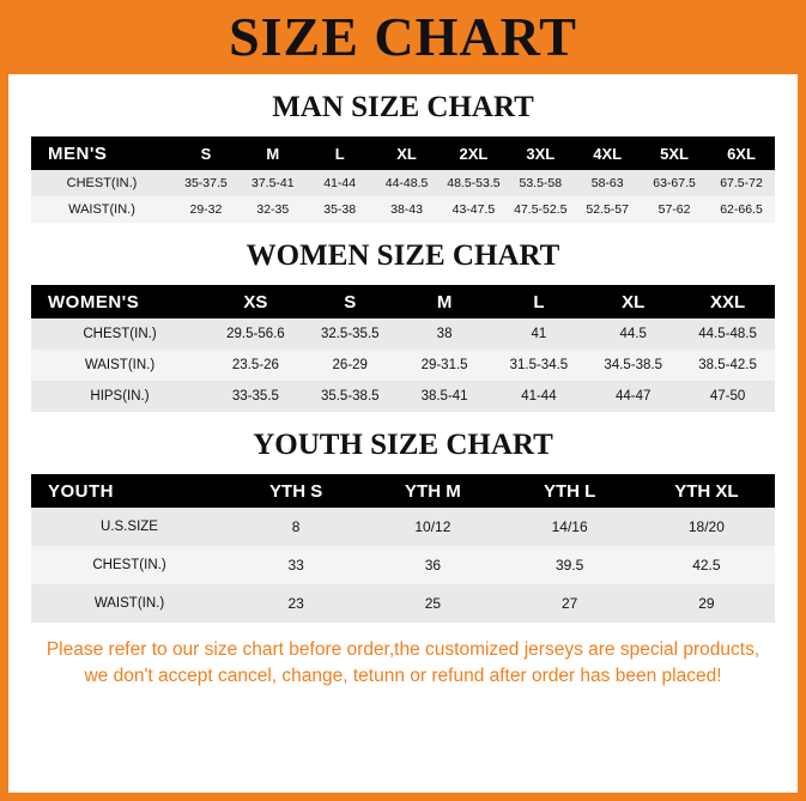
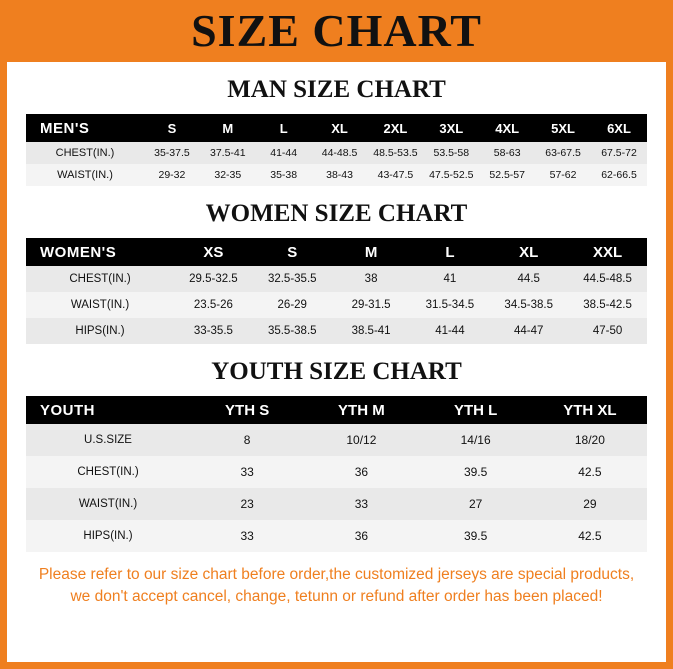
  SIZE CHART
  MAN SIZE CHART
  MEN'S	S	M	L	XL	2XL	3XL	4XL	5XL	6XL
  CHEST(IN.)	35-37.5	37.5-41	41-44	44-48.5	48.5-53.5	53.5-58	58-63	63-67.5	67.5-72
  WAIST(IN.)	29-32	32-35	35-38	38-43	43-47.5	47.5-52.5	52.5-57	57-62	62-66.5
  WOMEN SIZE CHART
  WOMEN'S	XS	S	M	L	XL	XXL
- CHEST(IN.)	29.5-56.6	32.5-35.5	38	41	44.5	44.5-48.5
+ CHEST(IN.)	29.5-32.5	32.5-35.5	38	41	44.5	44.5-48.5
  WAIST(IN.)	23.5-26	26-29	29-31.5	31.5-34.5	34.5-38.5	38.5-42.5
  HIPS(IN.)	33-35.5	35.5-38.5	38.5-41	41-44	44-47	47-50
  YOUTH SIZE CHART
  YOUTH	YTH S	YTH M	YTH L	YTH XL
  U.S.SIZE	8	10/12	14/16	18/20
  CHEST(IN.)	33	36	39.5	42.5
- WAIST(IN.)	23	25	27	29
+ WAIST(IN.)	23	33	27	29
+ HIPS(IN.)	33	36	39.5	42.5
  Please refer to our size chart before order,the customized jerseys are special products,
  we don't accept cancel, change, tetunn or refund after order has been placed!
